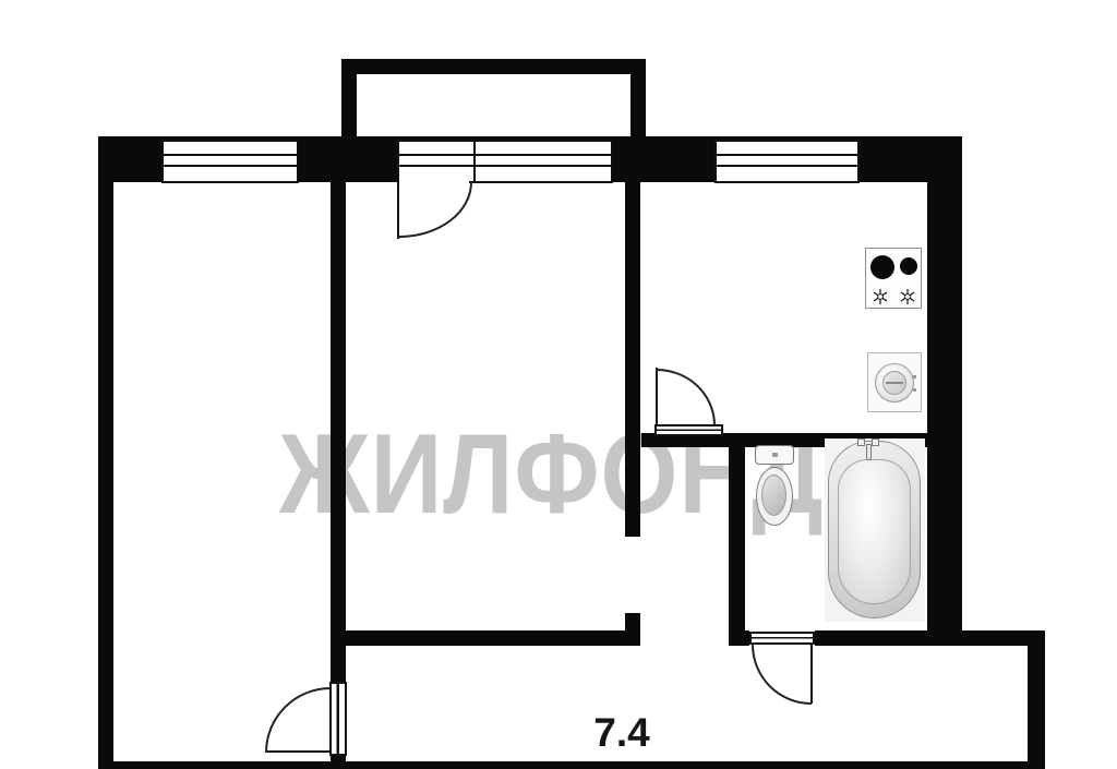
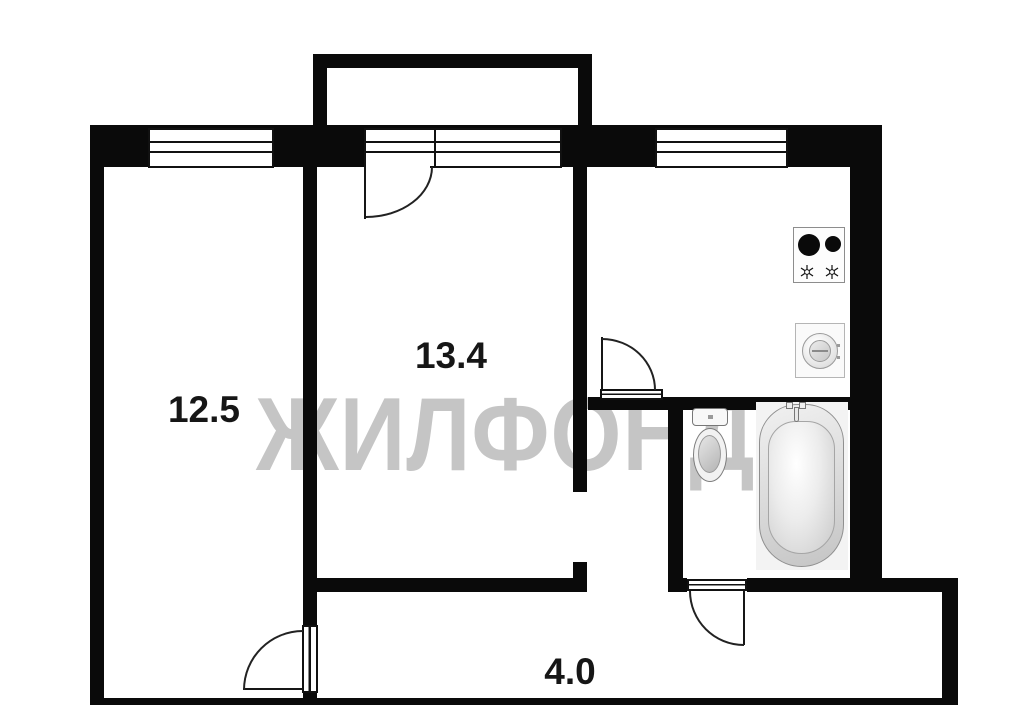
  ЖИЛФНД
+ 12.5
+ 13.4
- 7.4
+ 4.0
